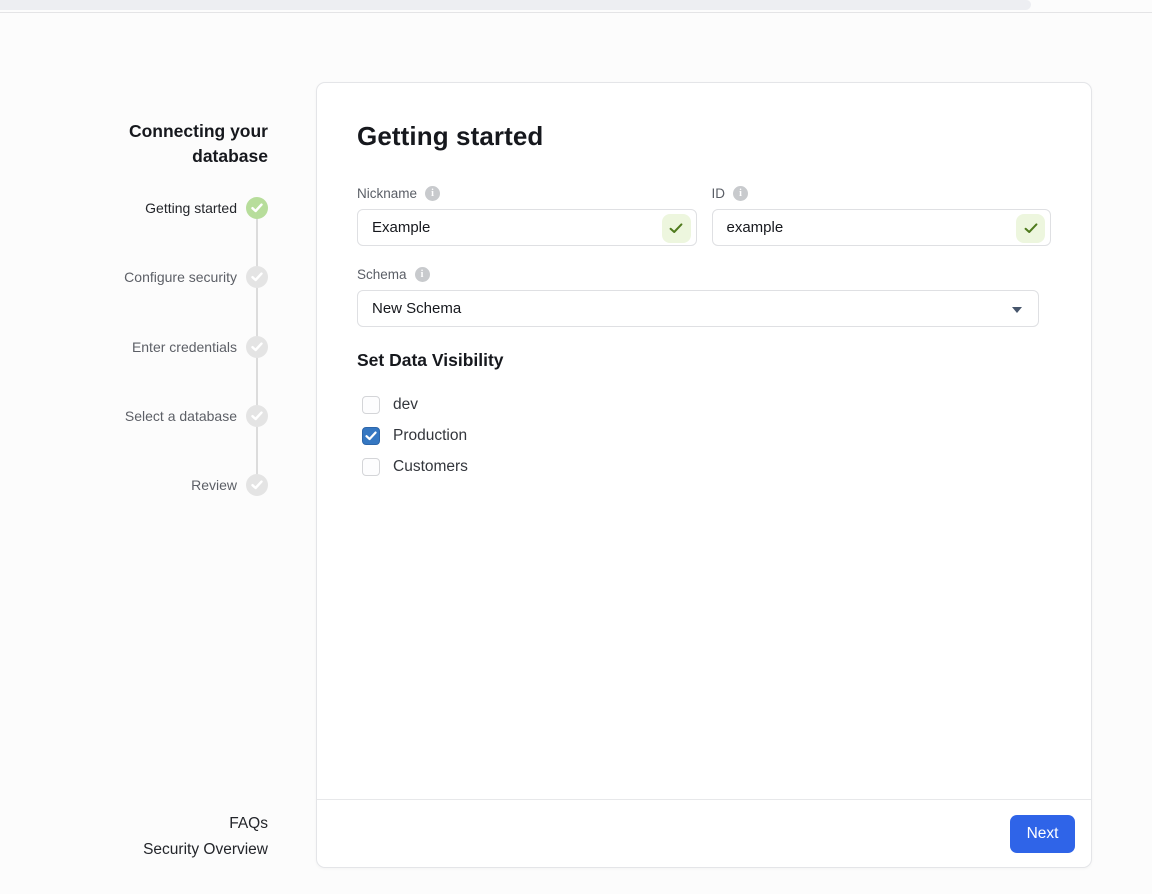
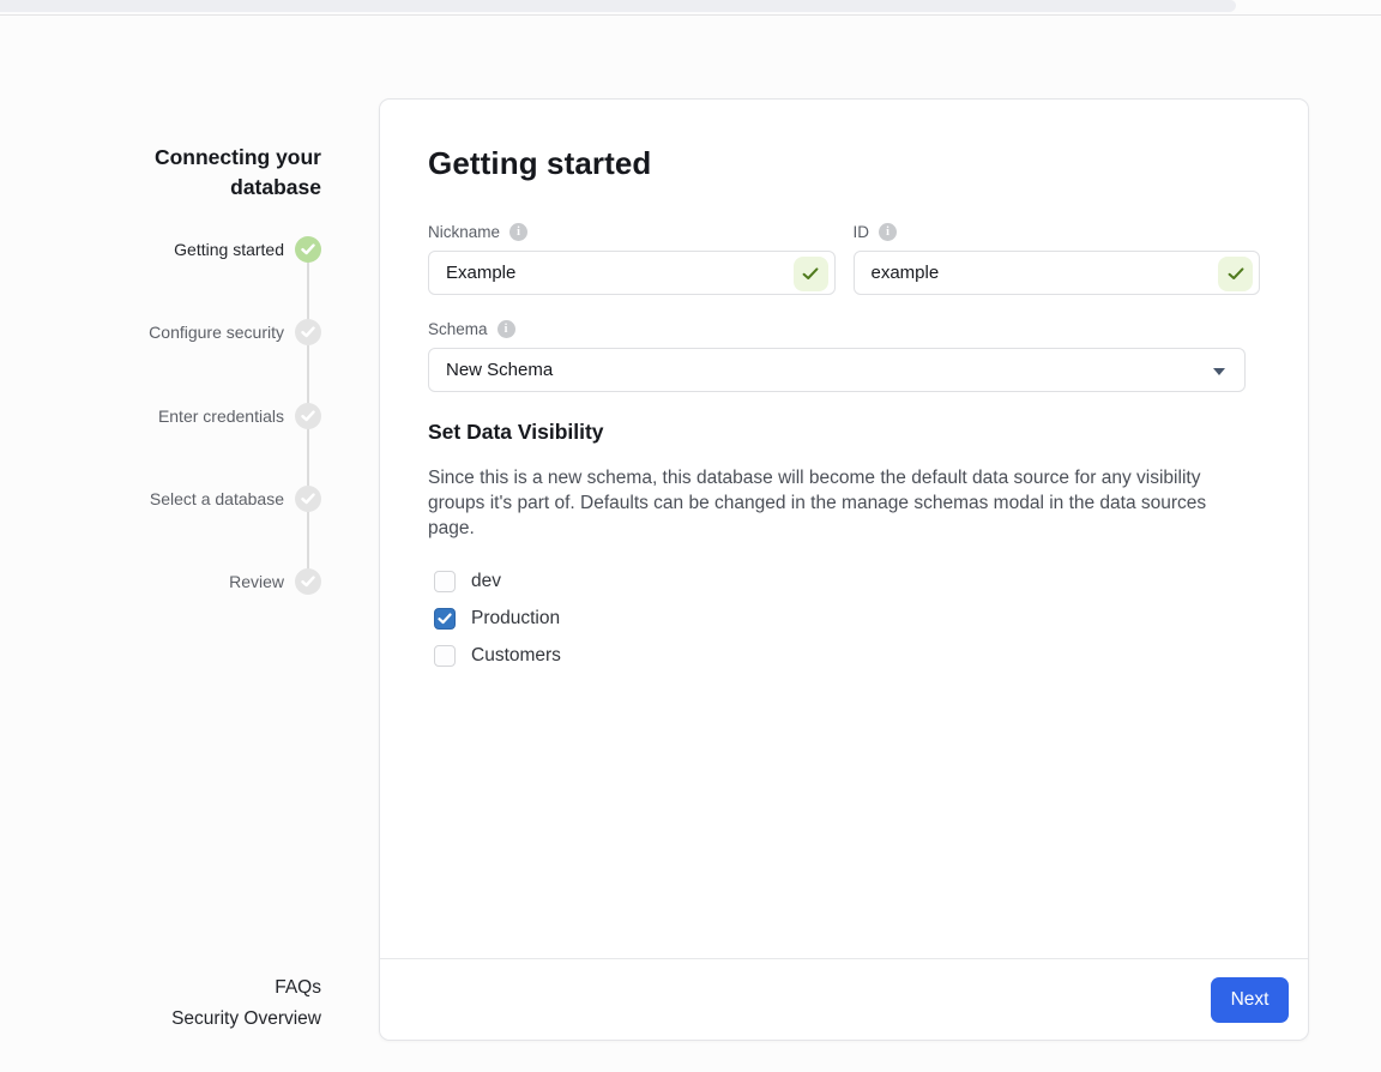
  Connecting your database
  Getting started
  Configure security
  Enter credentials
  Select a database
  Review
  FAQs
  Security Overview
  Getting started
  Nickname
  i
  ID
  i
  Example
  example
  Schema
  i
  New Schema
  Set Data Visibility
+ Since this is a new schema, this database will become the default data source for any visibility groups it's part of. Defaults can be changed in the manage schemas modal in the data sources page.
  dev
  Production
  Customers
  Next
